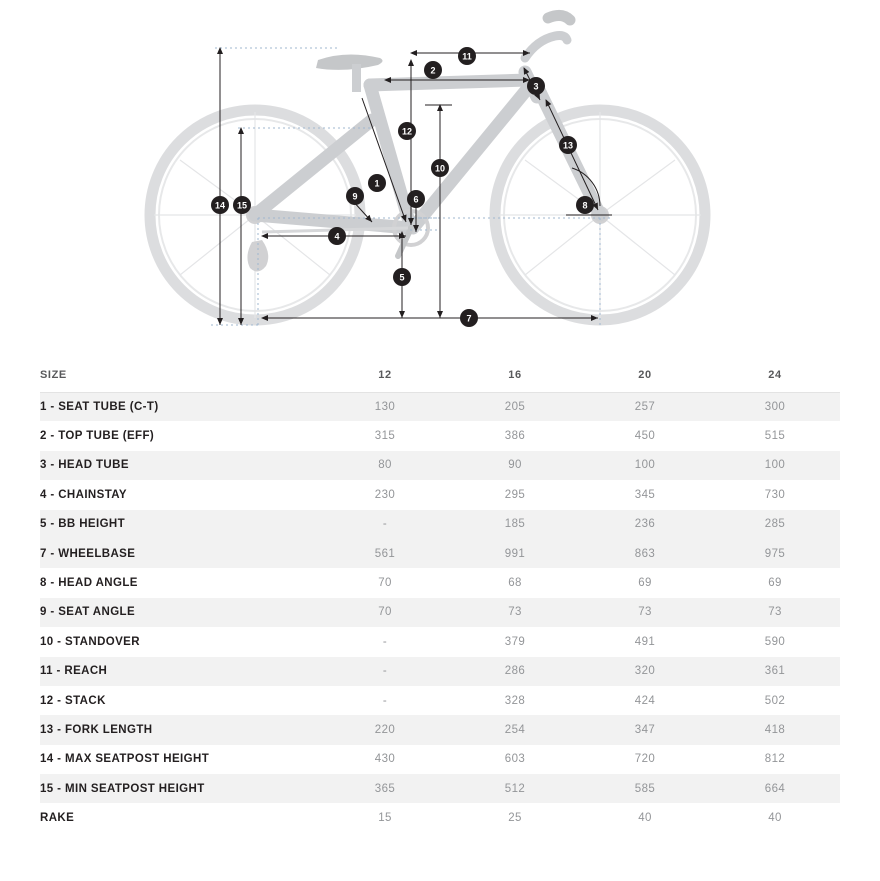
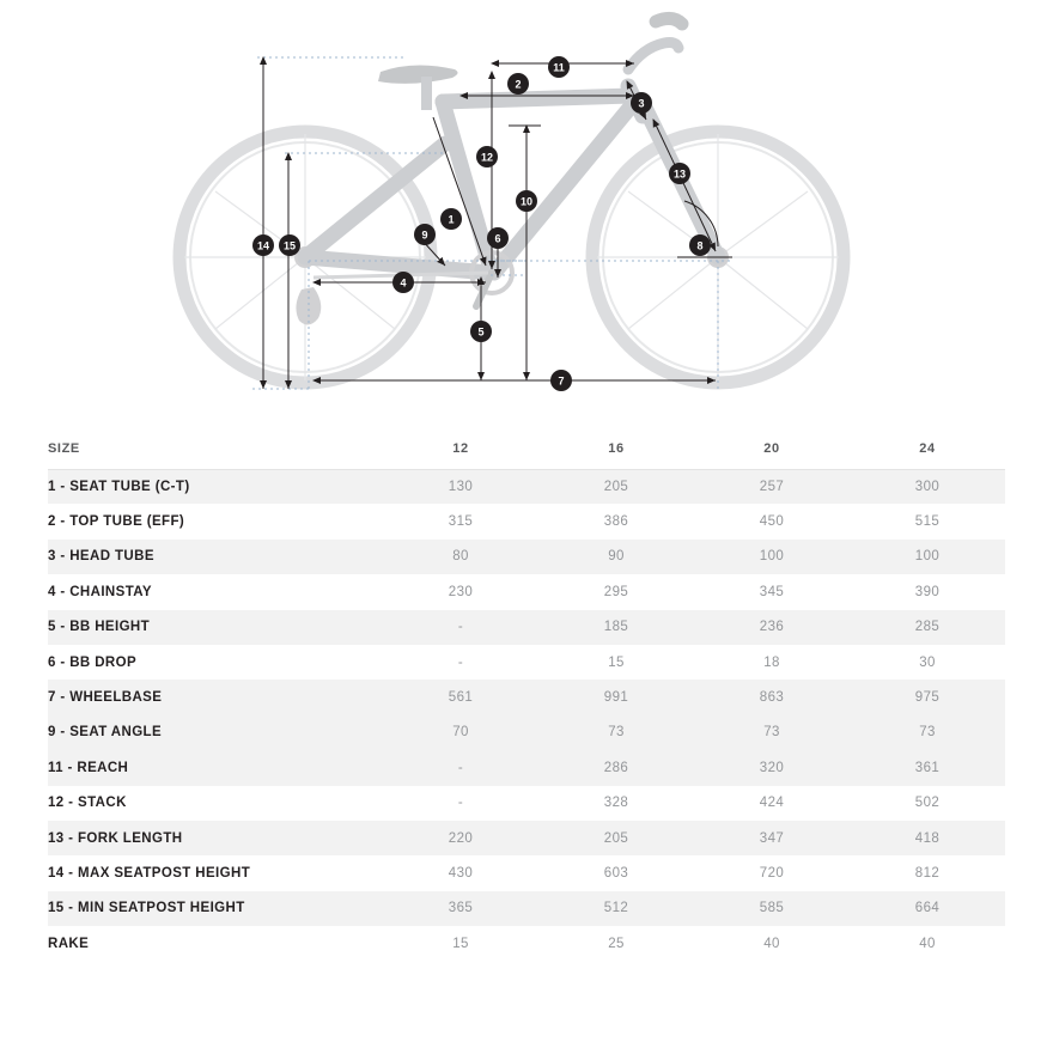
  1
  2
  3
  4
  5
  6
  7
  8
  9
  10
  11
  12
  13
  14
  15
  SIZE	12	16	20	24
  1 - SEAT TUBE (C-T)	130	205	257	300
  2 - TOP TUBE (EFF)	315	386	450	515
  3 - HEAD TUBE	80	90	100	100
- 4 - CHAINSTAY	230	295	345	730
+ 4 - CHAINSTAY	230	295	345	390
  5 - BB HEIGHT	-	185	236	285
+ 6 - BB DROP	-	15	18	30
  7 - WHEELBASE	561	991	863	975
- 8 - HEAD ANGLE	70	68	69	69
  9 - SEAT ANGLE	70	73	73	73
- 10 - STANDOVER	-	379	491	590
  11 - REACH	-	286	320	361
  12 - STACK	-	328	424	502
- 13 - FORK LENGTH	220	254	347	418
+ 13 - FORK LENGTH	220	205	347	418
  14 - MAX SEATPOST HEIGHT	430	603	720	812
  15 - MIN SEATPOST HEIGHT	365	512	585	664
  RAKE	15	25	40	40
